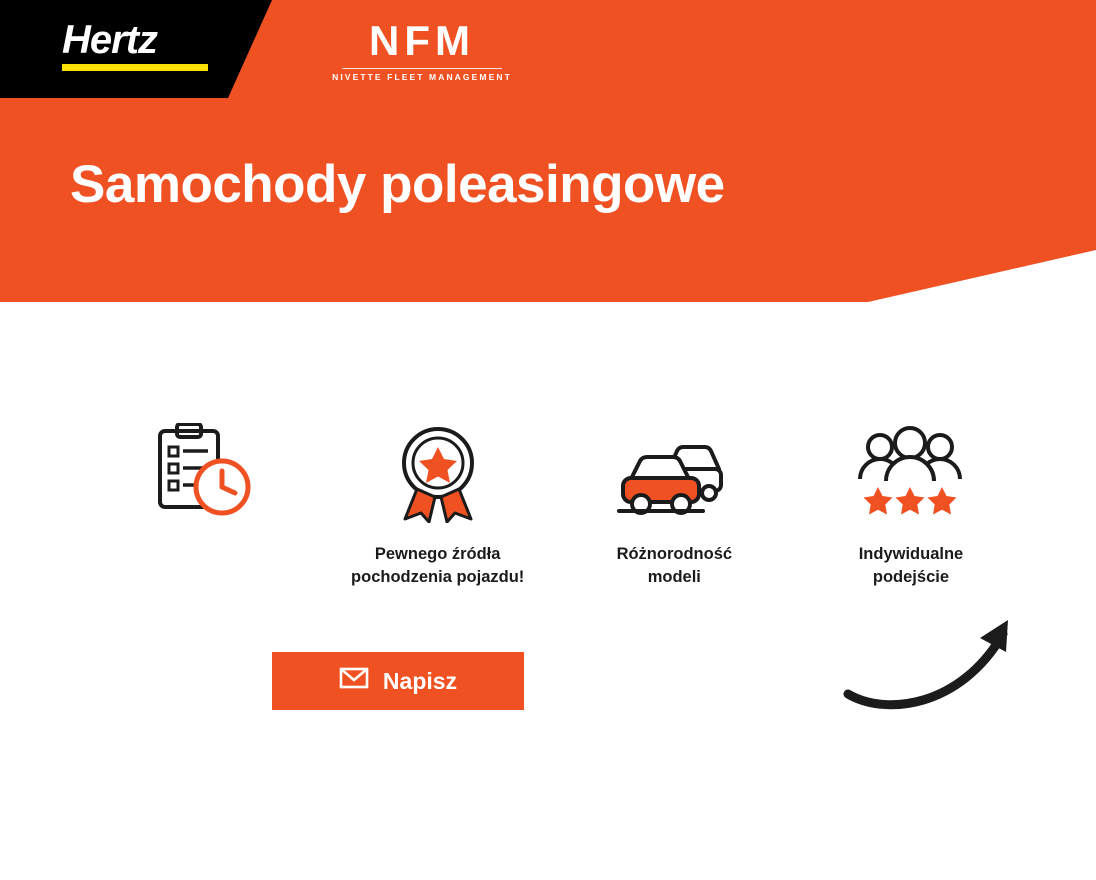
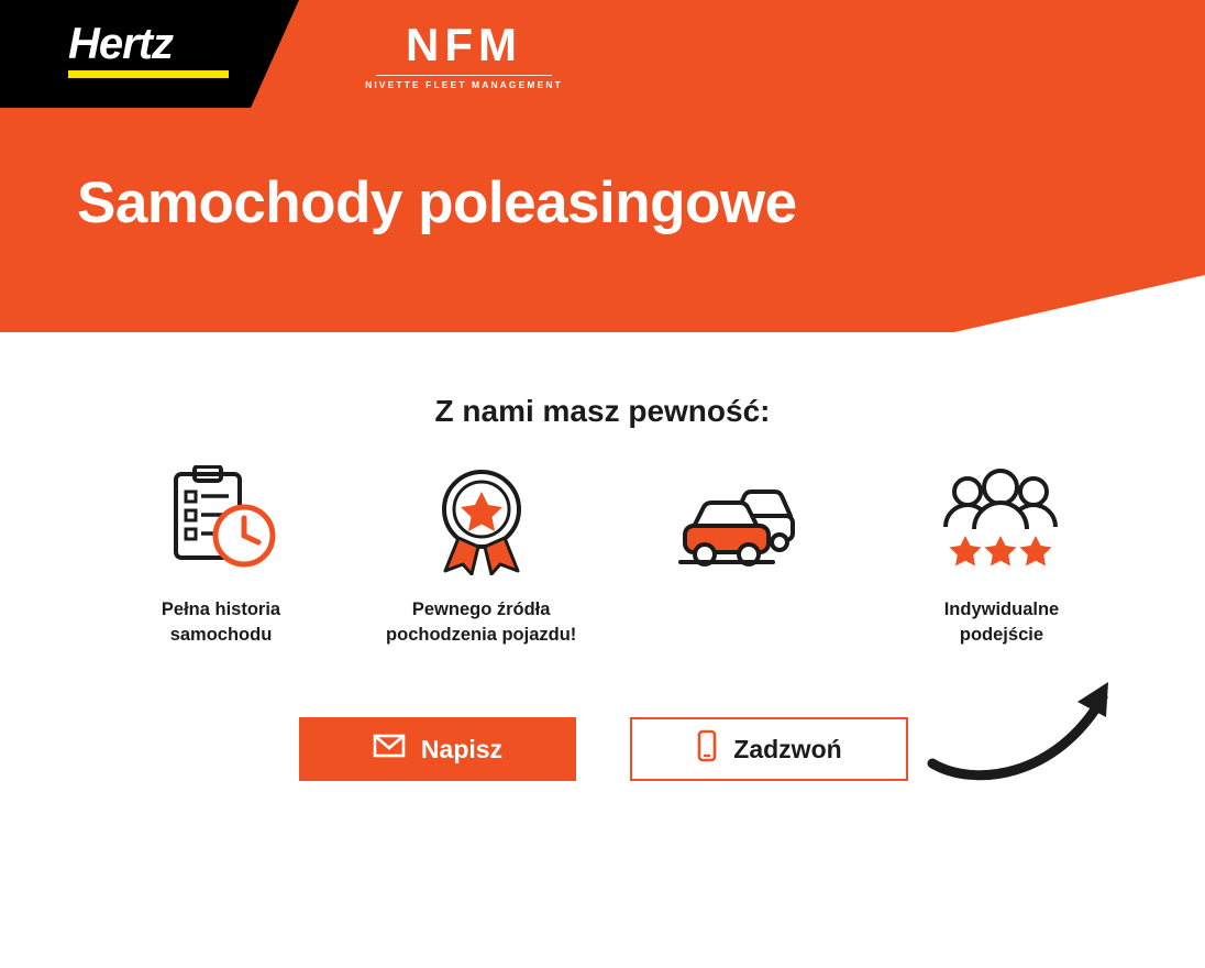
  Hertz
  NFM
  NIVETTE FLEET MANAGEMENT
  Samochody poleasingowe
+ Z nami masz pewność:
+ Pełna historia
+ samochodu
  Pewnego źródła
  pochodzenia pojazdu!
- Różnorodność
- modeli
  Indywidualne
  podejście
  Napisz
+ Zadzwoń
